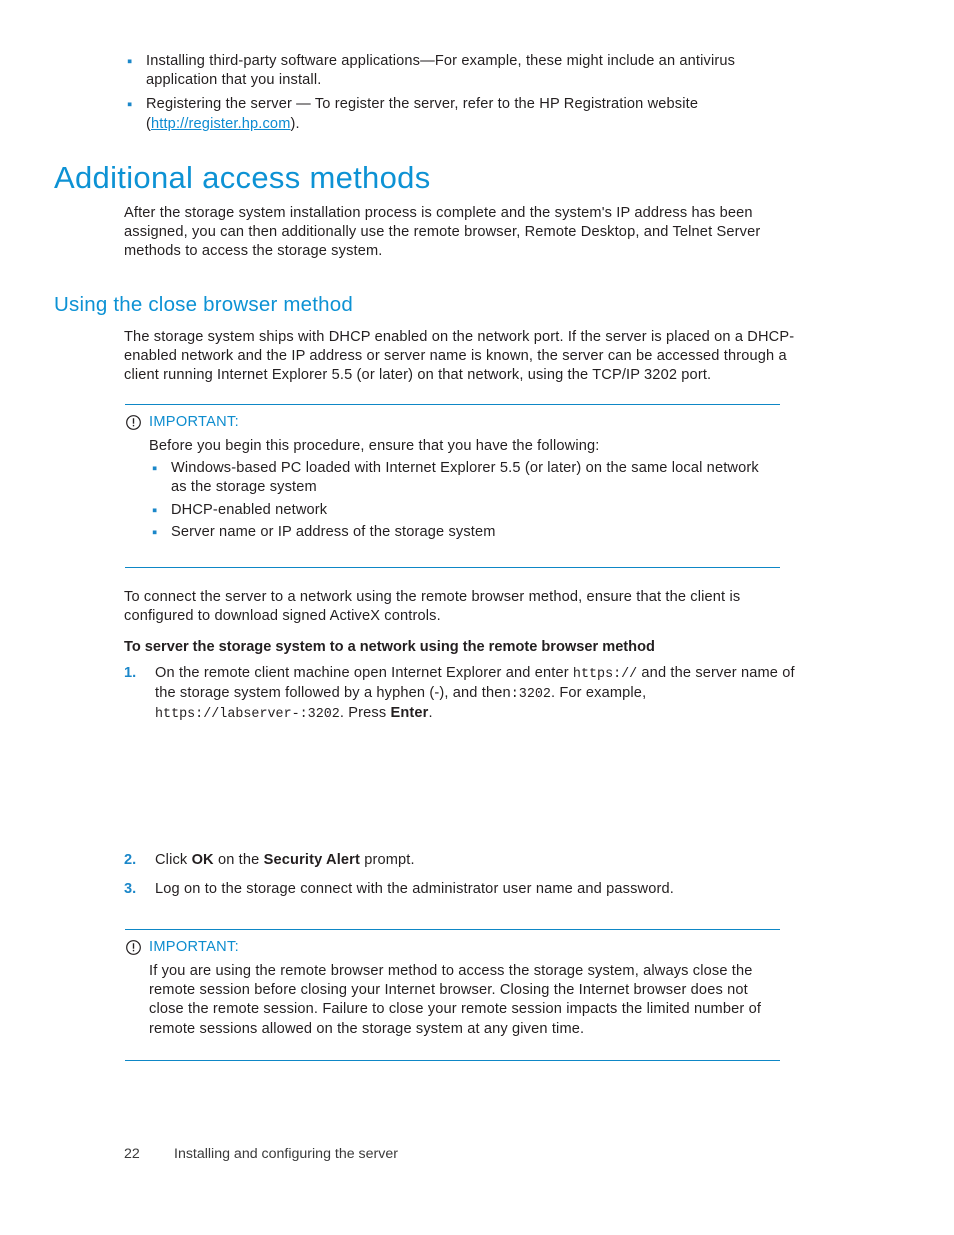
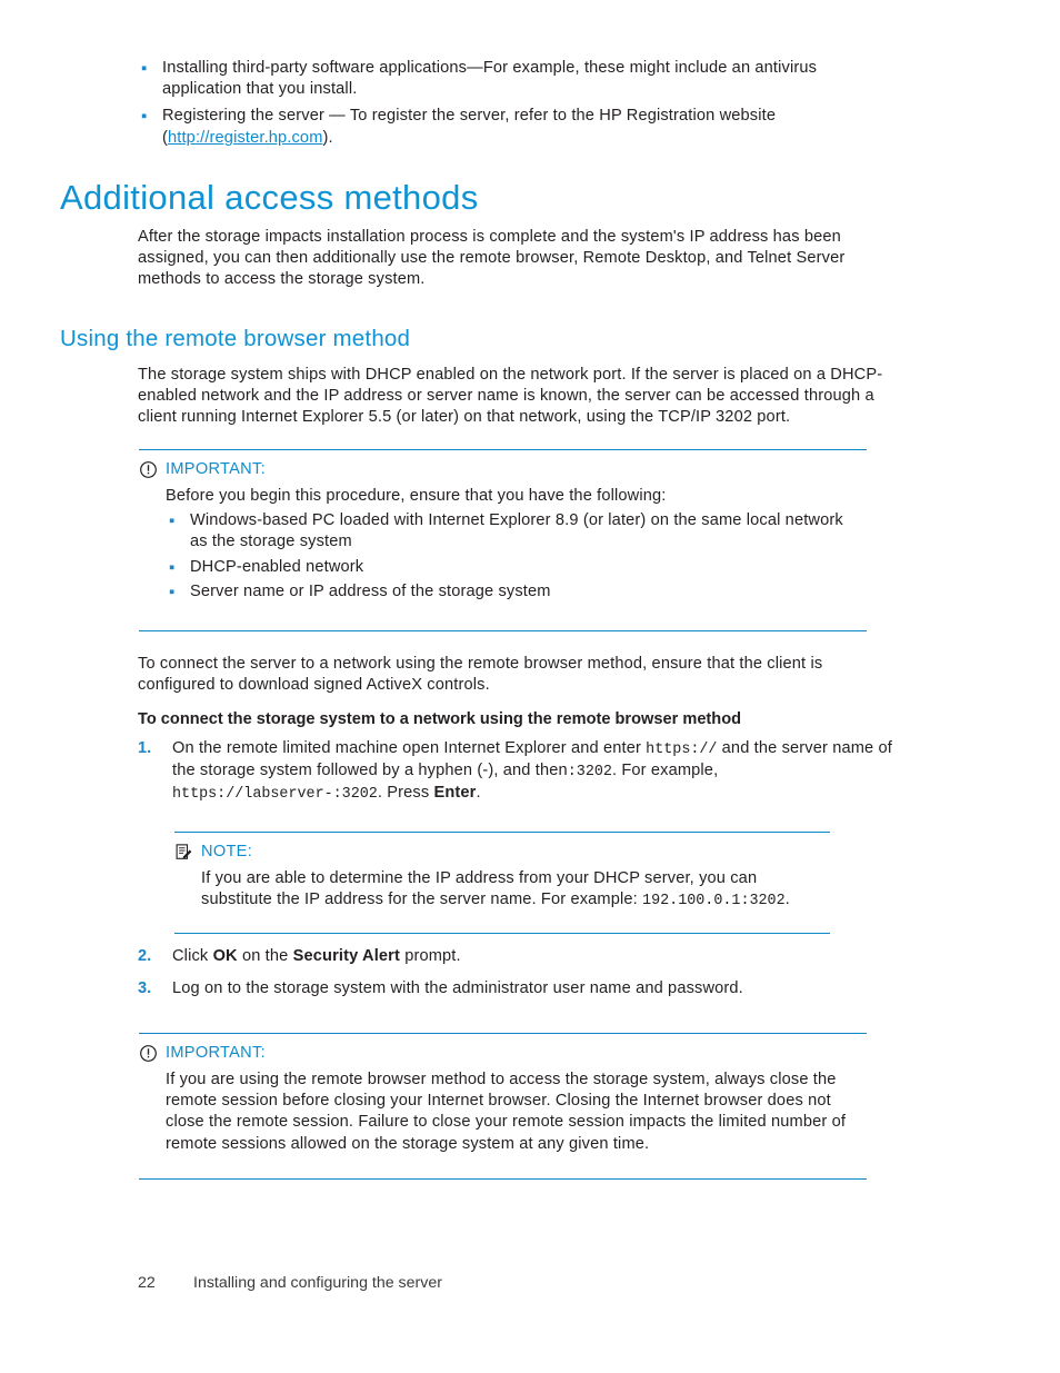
  Installing third-party software applications—For example, these might include an antivirus application that you install.
  Registering the server — To register the server, refer to the HP Registration website (http://register.hp.com).
  Additional access methods
- After the storage system installation process is complete and the system's IP address has been assigned, you can then additionally use the remote browser, Remote Desktop, and Telnet Server methods to access the storage system.
+ After the storage impacts installation process is complete and the system's IP address has been assigned, you can then additionally use the remote browser, Remote Desktop, and Telnet Server methods to access the storage system.
- Using the close browser method
+ Using the remote browser method
  The storage system ships with DHCP enabled on the network port. If the server is placed on a DHCP-enabled network and the IP address or server name is known, the server can be accessed through a client running Internet Explorer 5.5 (or later) on that network, using the TCP/IP 3202 port.
  IMPORTANT:
  Before you begin this procedure, ensure that you have the following:
- Windows-based PC loaded with Internet Explorer 5.5 (or later) on the same local network as the storage system
+ Windows-based PC loaded with Internet Explorer 8.9 (or later) on the same local network as the storage system
  DHCP-enabled network
  Server name or IP address of the storage system
  To connect the server to a network using the remote browser method, ensure that the client is configured to download signed ActiveX controls.
- To server the storage system to a network using the remote browser method
+ To connect the storage system to a network using the remote browser method
  1.
- On the remote client machine open Internet Explorer and enter https:// and the server name of the storage system followed by a hyphen (-), and then:3202. For example, https://labserver-:3202. Press Enter.
+ On the remote limited machine open Internet Explorer and enter https:// and the server name of the storage system followed by a hyphen (-), and then:3202. For example, https://labserver-:3202. Press Enter.
+ NOTE:
+ If you are able to determine the IP address from your DHCP server, you can substitute the IP address for the server name. For example: 192.100.0.1:3202.
  2.
  Click OK on the Security Alert prompt.
  3.
- Log on to the storage connect with the administrator user name and password.
+ Log on to the storage system with the administrator user name and password.
  IMPORTANT:
  If you are using the remote browser method to access the storage system, always close the remote session before closing your Internet browser. Closing the Internet browser does not close the remote session. Failure to close your remote session impacts the limited number of remote sessions allowed on the storage system at any given time.
  22
  Installing and configuring the server
